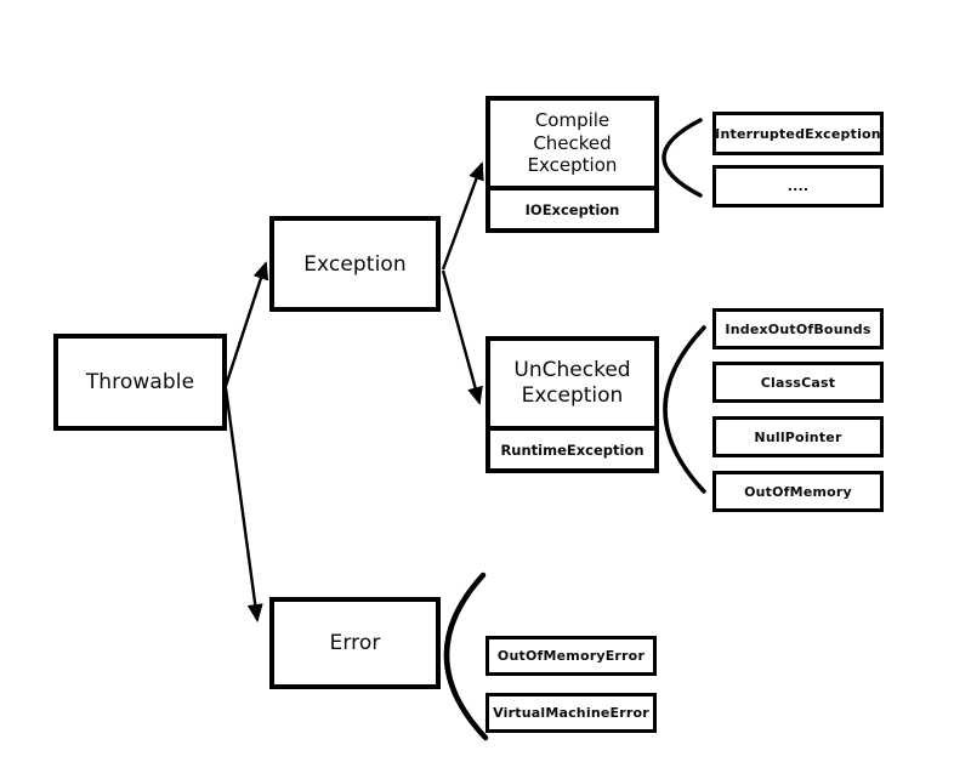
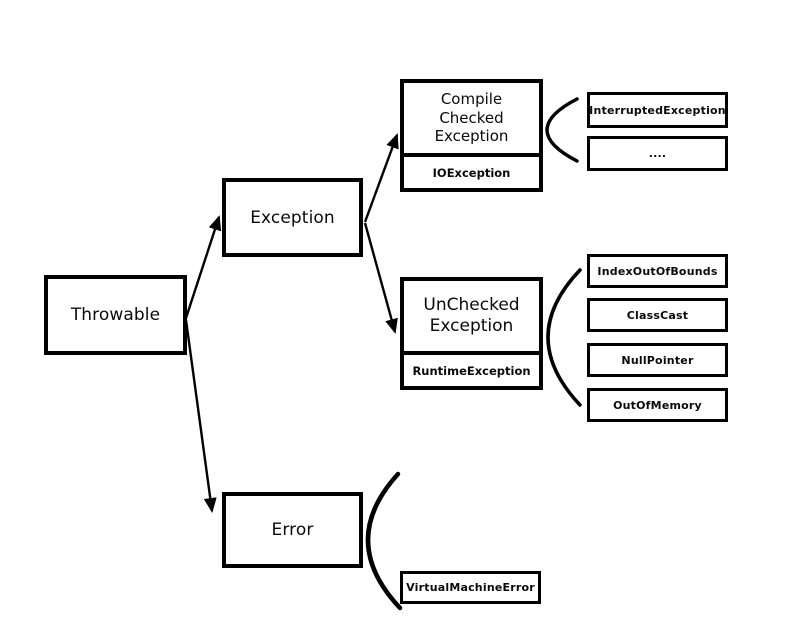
  Throwable
  Exception
  Error
  Compile Checked Exception
  IOException
  UnChecked Exception
  RuntimeException
  InterruptedException
  ....
  IndexOutOfBounds
  ClassCast
  NullPointer
  OutOfMemory
- OutOfMemoryError
  VirtualMachineError
